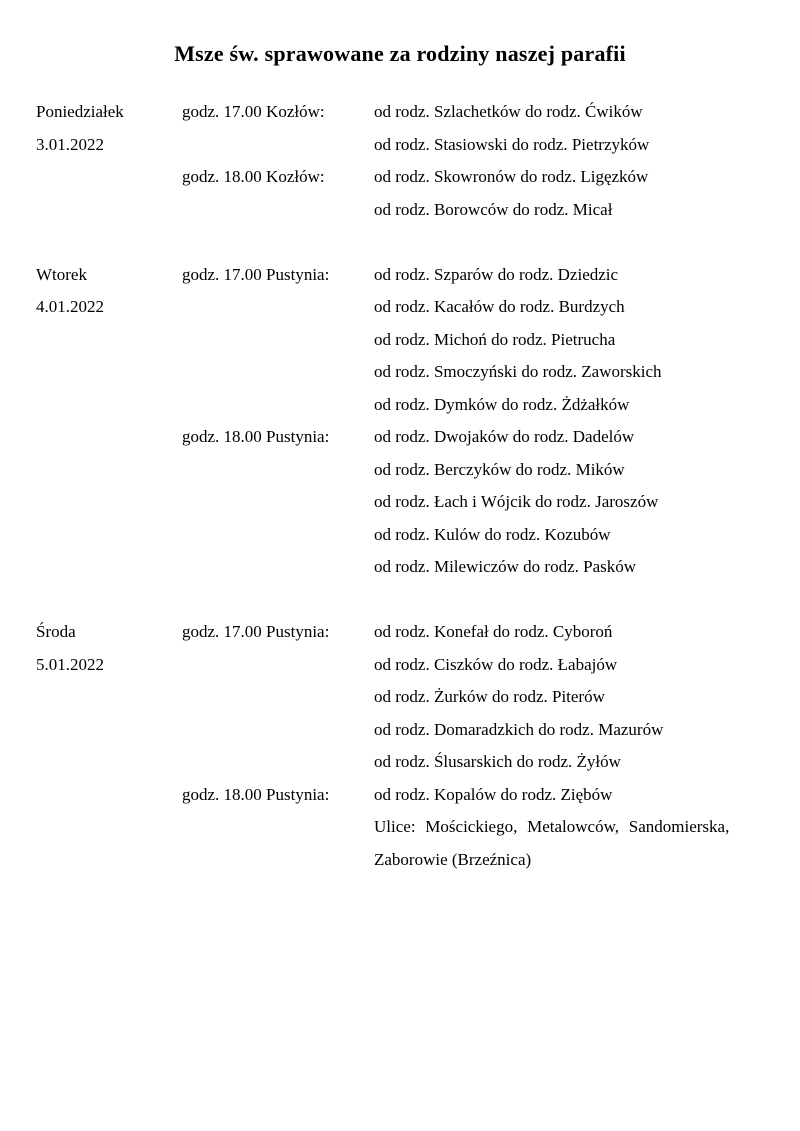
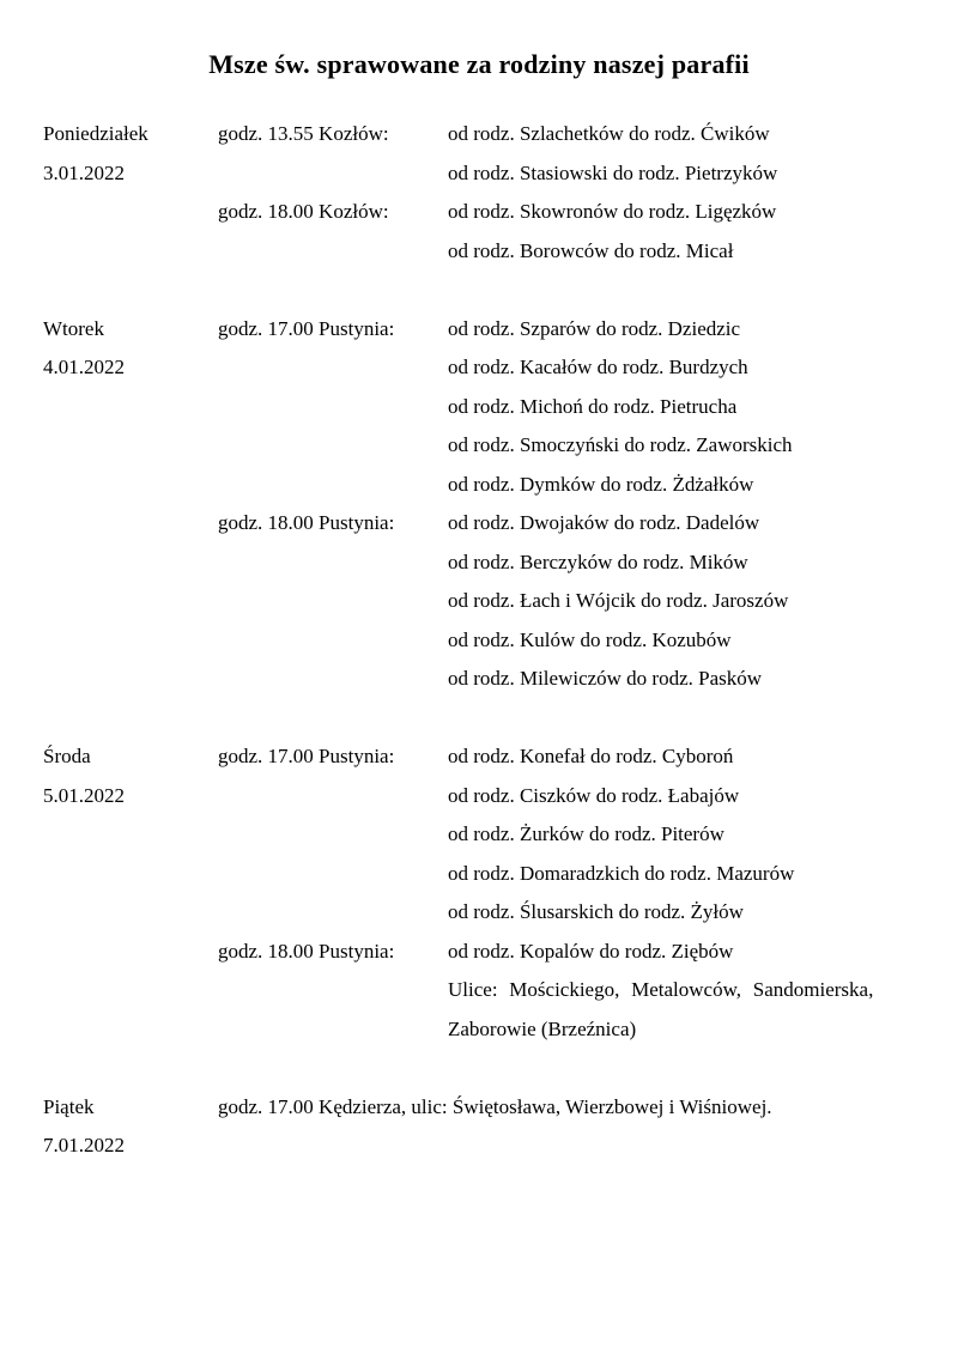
  Msze św. sprawowane za rodziny naszej parafii
  Poniedziałek
- godz. 17.00 Kozłów:
+ godz. 13.55 Kozłów:
  od rodz. Szlachetków do rodz. Ćwików
  3.01.2022
  od rodz. Stasiowski do rodz. Pietrzyków
  godz. 18.00 Kozłów:
  od rodz. Skowronów do rodz. Ligęzków
  od rodz. Borowców do rodz. Micał
  Wtorek
  godz. 17.00 Pustynia:
  od rodz. Szparów do rodz. Dziedzic
  4.01.2022
  od rodz. Kacałów do rodz. Burdzych
  od rodz. Michoń do rodz. Pietrucha
  od rodz. Smoczyński do rodz. Zaworskich
  od rodz. Dymków do rodz. Żdżałków
  godz. 18.00 Pustynia:
  od rodz. Dwojaków do rodz. Dadelów
  od rodz. Berczyków do rodz. Mików
  od rodz. Łach i Wójcik do rodz. Jaroszów
  od rodz. Kulów do rodz. Kozubów
  od rodz. Milewiczów do rodz. Pasków
  Środa
  godz. 17.00 Pustynia:
  od rodz. Konefał do rodz. Cyboroń
  5.01.2022
  od rodz. Ciszków do rodz. Łabajów
  od rodz. Żurków do rodz. Piterów
  od rodz. Domaradzkich do rodz. Mazurów
  od rodz. Ślusarskich do rodz. Żyłów
  godz. 18.00 Pustynia:
  od rodz. Kopalów do rodz. Ziębów
  Ulice: Mościckiego, Metalowców, Sandomierska,
  Zaborowie (Brzeźnica)
+ Piątek
+ godz. 17.00 Kędzierza, ulic: Świętosława, Wierzbowej i Wiśniowej.
+ 7.01.2022
